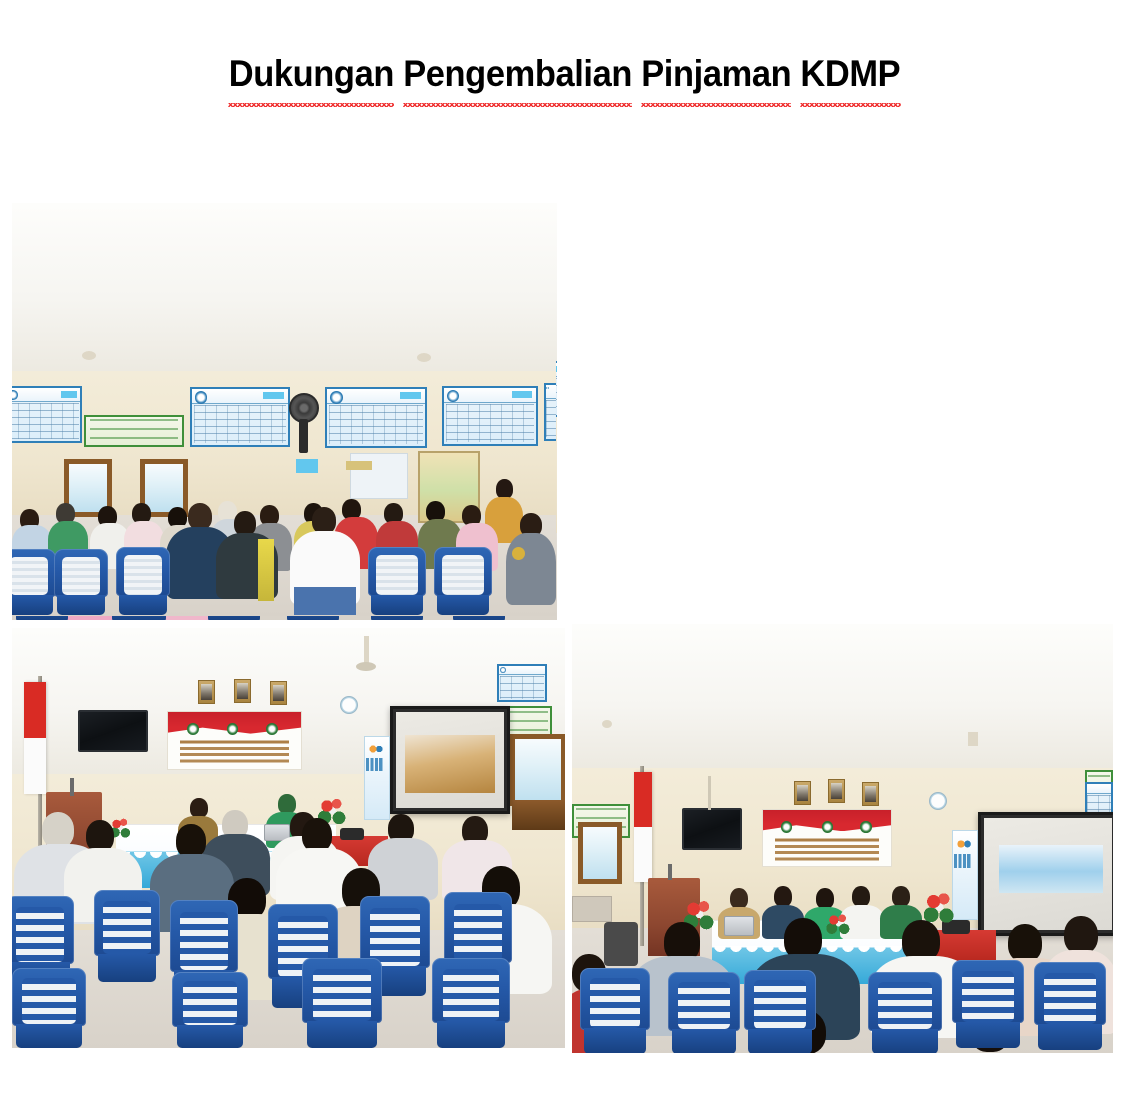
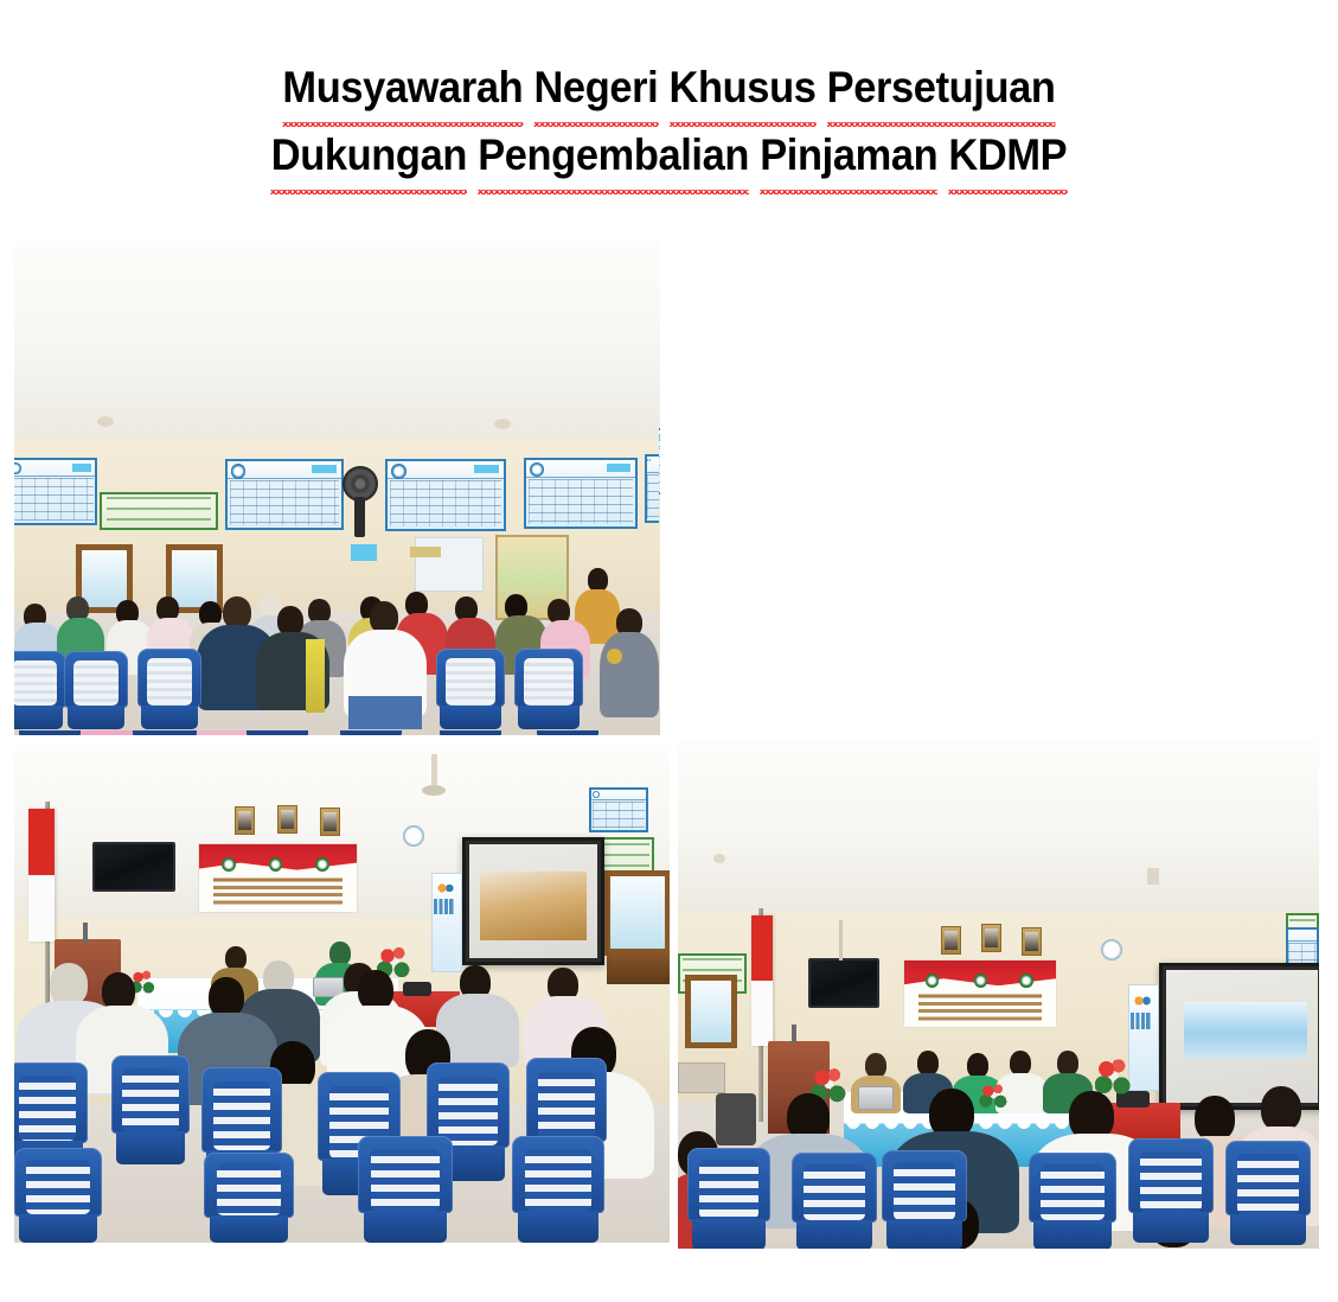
+ Musyawarah Negeri Khusus Persetujuan
  Dukungan Pengembalian Pinjaman KDMP
